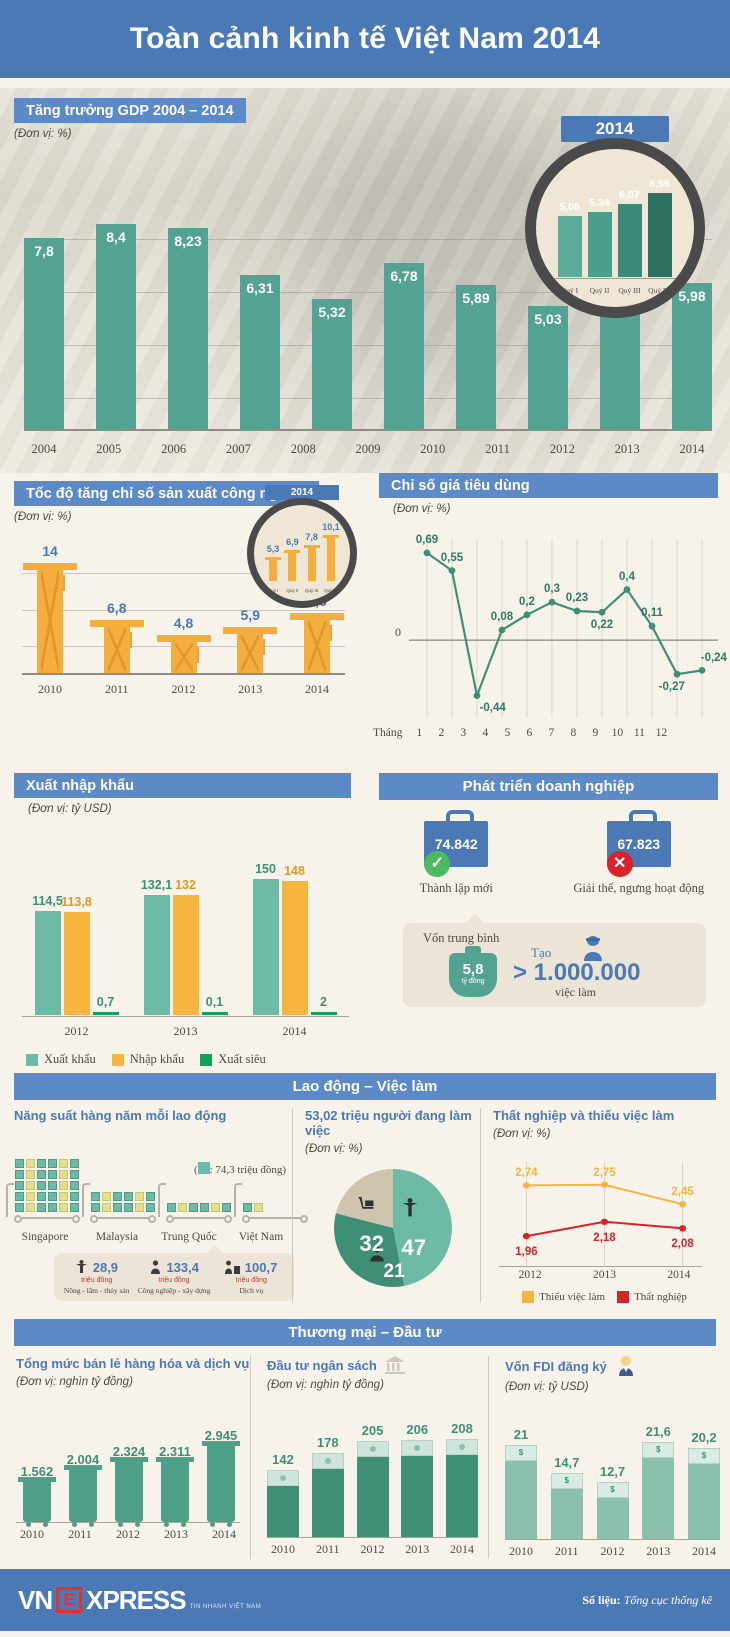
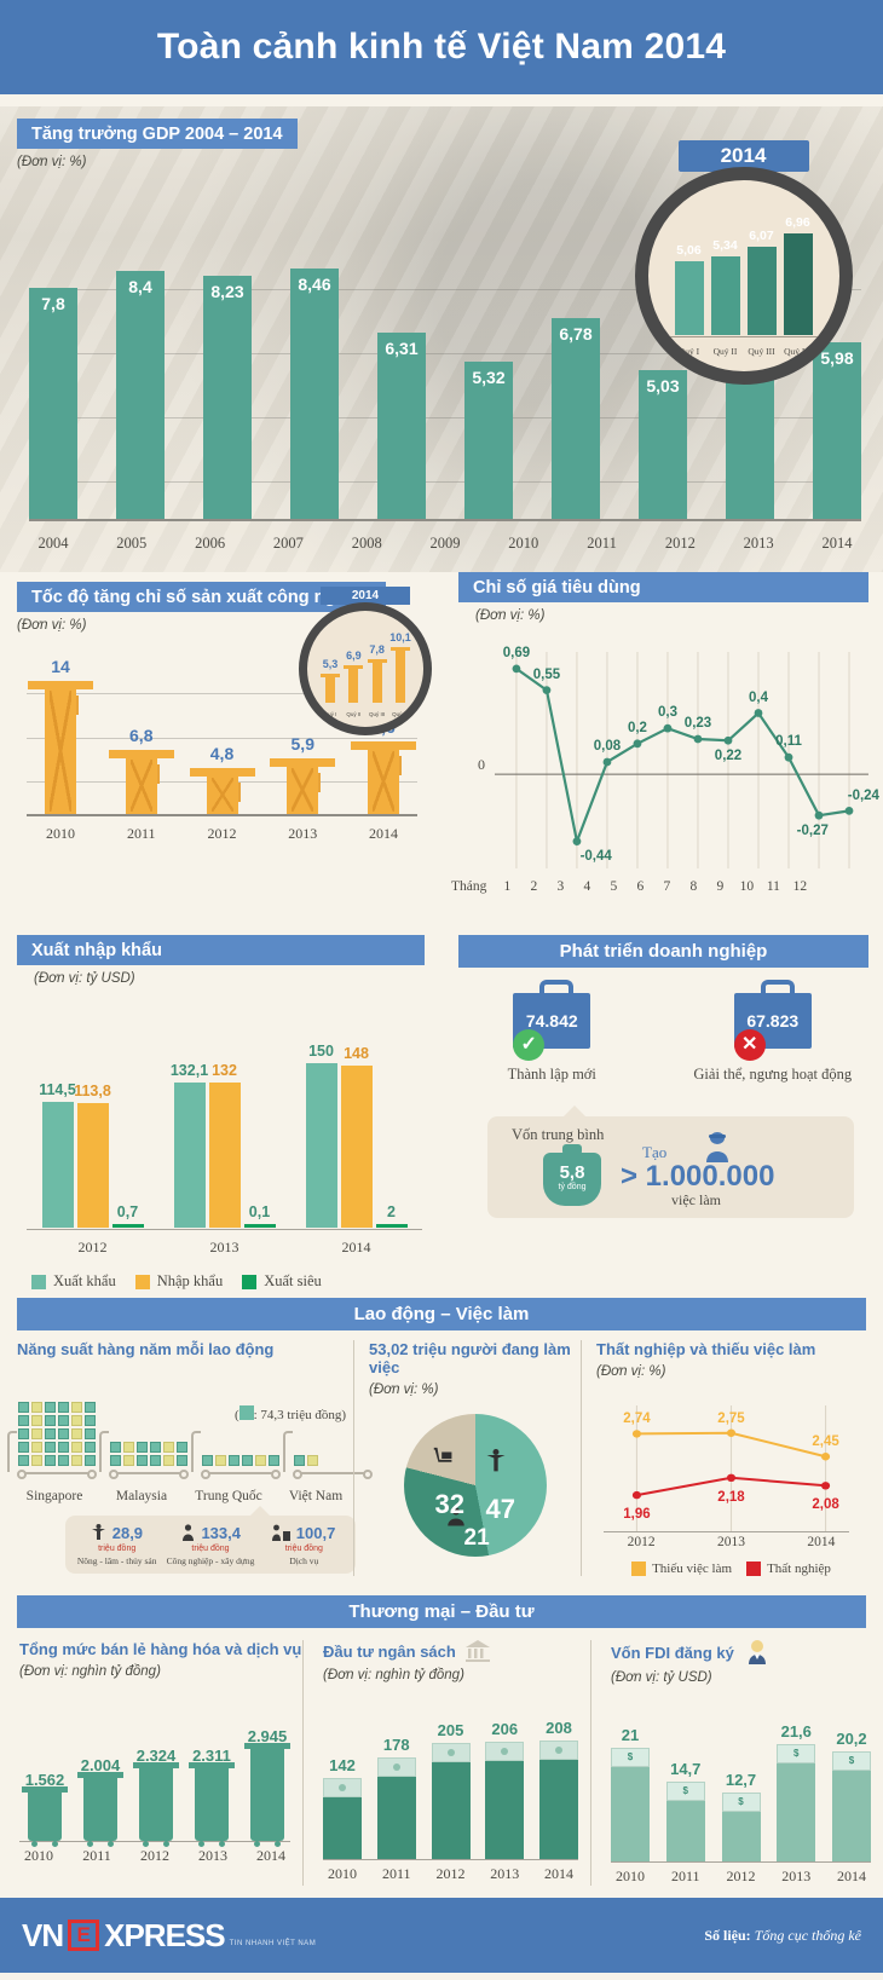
  Toàn cảnh kinh tế Việt Nam 2014
  Tăng trưởng GDP 2004 – 2014
  (Đơn vị: %)
  7,8
  8,4
  8,23
+ 8,46
  6,31
  5,32
  6,78
- 5,89
  5,03
  5,98
  2004
  2005
  2006
  2007
  2008
  2009
  2010
  2011
  2012
  2013
  2014
  2014
  5,06
  5,34
  6,07
  6,96
  Quý I
  Quý II
  Quý III
  Quý IV
  Tốc độ tăng chỉ số sản xuất công
  (Đơn vị: %)
  14
  6,8
  4,8
  5,9
  2010
  2011
  2012
  2013
  2014
  2014
  5,3
  6,9
  7,8
  10,1
  Chỉ số giá tiêu dùng
  (Đơn vị: %)
  0,69
  0,55
  -0,44
  0,08
  0,2
  0,3
  0,23
  0,22
  0,4
  0,11
  -0,27
  -0,24
  Tháng
  1
  2
  3
  4
  5
  6
  7
  8
  9
  10
  11
  12
  0
  Xuất nhập khẩu
  (Đơn vị: tỷ USD)
  114,5
  113,8
  0,7
  132,1
  132
  0,1
  150
  148
  2
  2012
  2013
  2014
  Xuất khẩu
  Nhập khẩu
  Xuất siêu
  Phát triển doanh nghiệp
  74.842
  ✓
  Thành lập mới
  67.823
  ✕
  Giải thể, ngưng hoạt động
  Vốn trung bình
  5,8
  Tạo
  > 1.000.000
  việc làm
  Lao động – Việc làm
  Năng suất hàng năm mỗi lao động
  ( : 74,3 triệu đồng)
  Singapore
  Malaysia
  Trung Quốc
  Việt Nam
  28,9
  Nông - lâm - thủy sản
  133,4
  Công nghiệp - xây dựng
  100,7
  Dịch vụ
  53,02 triệu người đang làm việc
  (Đơn vị: %)
  47
  32
  21
  Thất nghiệp và thiếu việc làm
  (Đơn vị: %)
  2,74
  2,75
  2,45
  1,96
  2,18
  2,08
  2012
  2013
  2014
  Thiếu việc làm
  Thất nghiệp
  Thương mại – Đầu tư
  Tổng mức bán lẻ hàng hóa và dịch vụ
  (Đơn vị: nghìn tỷ đồng)
  1.562
  2.004
  2.324
  2.311
  2.945
  2010
  2011
  2012
  2013
  2014
  Đầu tư ngân sách
  (Đơn vị: nghìn tỷ đồng)
  142
  178
  205
  206
  208
  2010
  2011
  2012
  2013
  2014
  Vốn FDI đăng ký
  (Đơn vị: tỷ USD)
  21
  $
  14,7
  $
  12,7
  $
  21,6
  $
  20,2
  $
  2010
  2011
  2012
  2013
  2014
  VN
  E
  XPRESS
  Số liệu: Tổng cục thống kê
